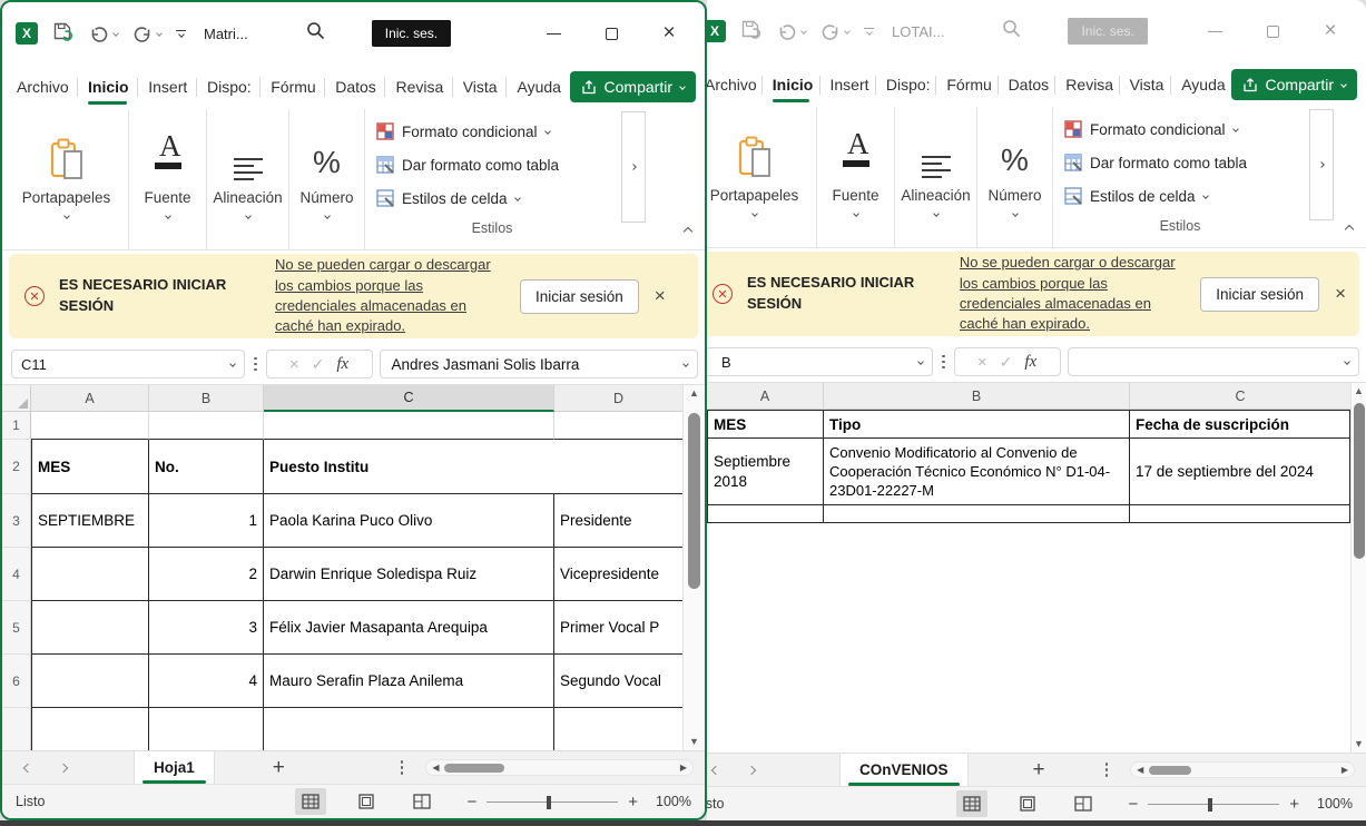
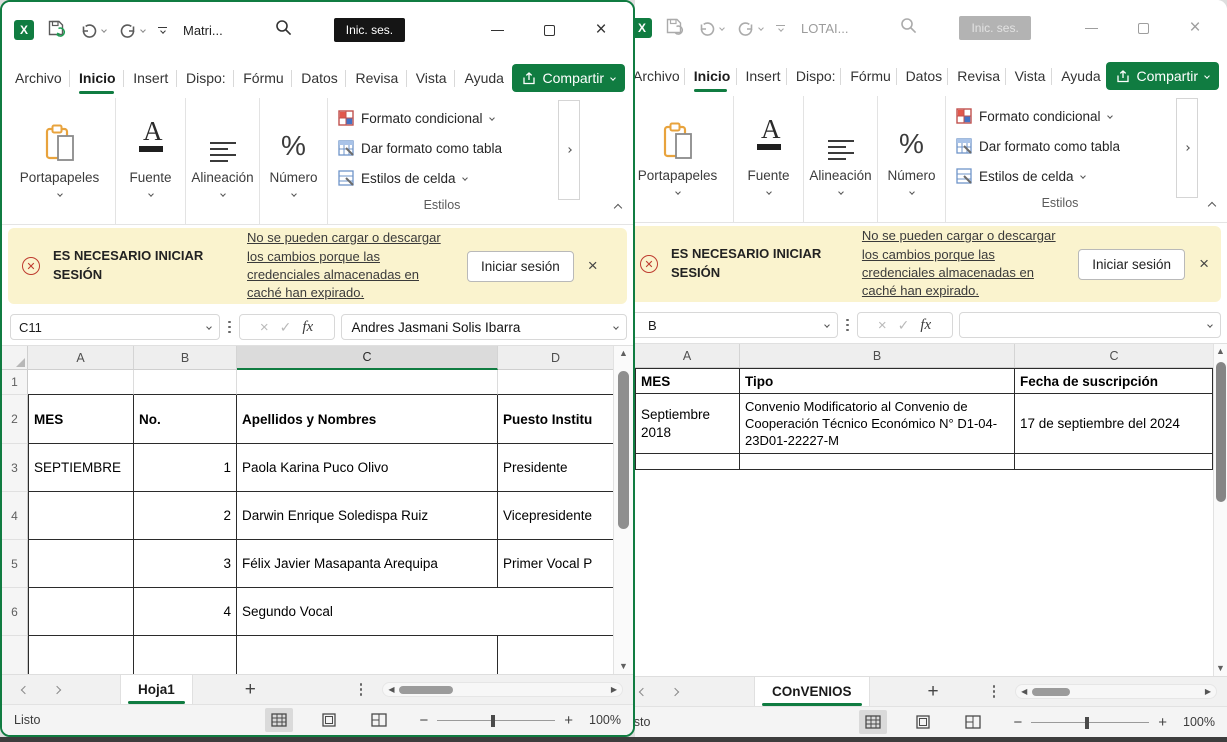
  X
  Matri...
  Inic. ses.
  ×
  Archivo
  Inicio
  Insert
  Dispo:
  Fórmu
  Datos
  Revisa
  Vista
  Ayuda
  Compartir
  Portapapeles
  A
  Fuente
  Alineación
  %
  Número
  Formato condicional
  Dar formato como tabla
  Estilos de celda
  Estilos
  ✕
  ES NECESARIO INICIAR SESIÓN
  No se pueden cargar o descargar los cambios porque las credenciales almacenadas en caché han expirado.
  Iniciar sesión
  ×
  C11
  ×
  ✓
  fx
  Andres Jasmani Solis Ibarra
  A
  B
  C
  D
  1
  2
  MES
  No.
+ Apellidos y Nombres
  Puesto Institu
  3
  SEPTIEMBRE
  1
  Paola Karina Puco Olivo
  Presidente
  4
  2
  Darwin Enrique Soledispa Ruiz
  Vicepresidente
  5
  3
  Félix Javier Masapanta Arequipa
  Primer Vocal P
  6
  4
- Mauro Serafin Plaza Anilema
  Segundo Vocal
  ▲
  ▼
  Hoja1
  +
  ◀
  ▶
  Listo
  −
  +
  100%
  X
  LOTAI...
  Inic. ses.
  ×
  Archivo
  Inicio
  Insert
  Dispo:
  Fórmu
  Datos
  Revisa
  Vista
  Ayuda
  Compartir
  Portapapeles
  A
  Fuente
  Alineación
  %
  Número
  Formato condicional
  Dar formato como tabla
  Estilos de celda
  Estilos
  ✕
  ES NECESARIO INICIAR SESIÓN
  No se pueden cargar o descargar los cambios porque las credenciales almacenadas en caché han expirado.
  Iniciar sesión
  ×
  B
  ×
  ✓
  fx
  A
  B
  C
  MES
  Tipo
  Fecha de suscripción
  Septiembre 2018
  Convenio Modificatorio al Convenio de Cooperación Técnico Económico N° D1-04-23D01-22227-M
  17 de septiembre del 2024
  ▲
  ▼
  COnVENIOS
  +
  ◀
  ▶
  −
  +
  100%
